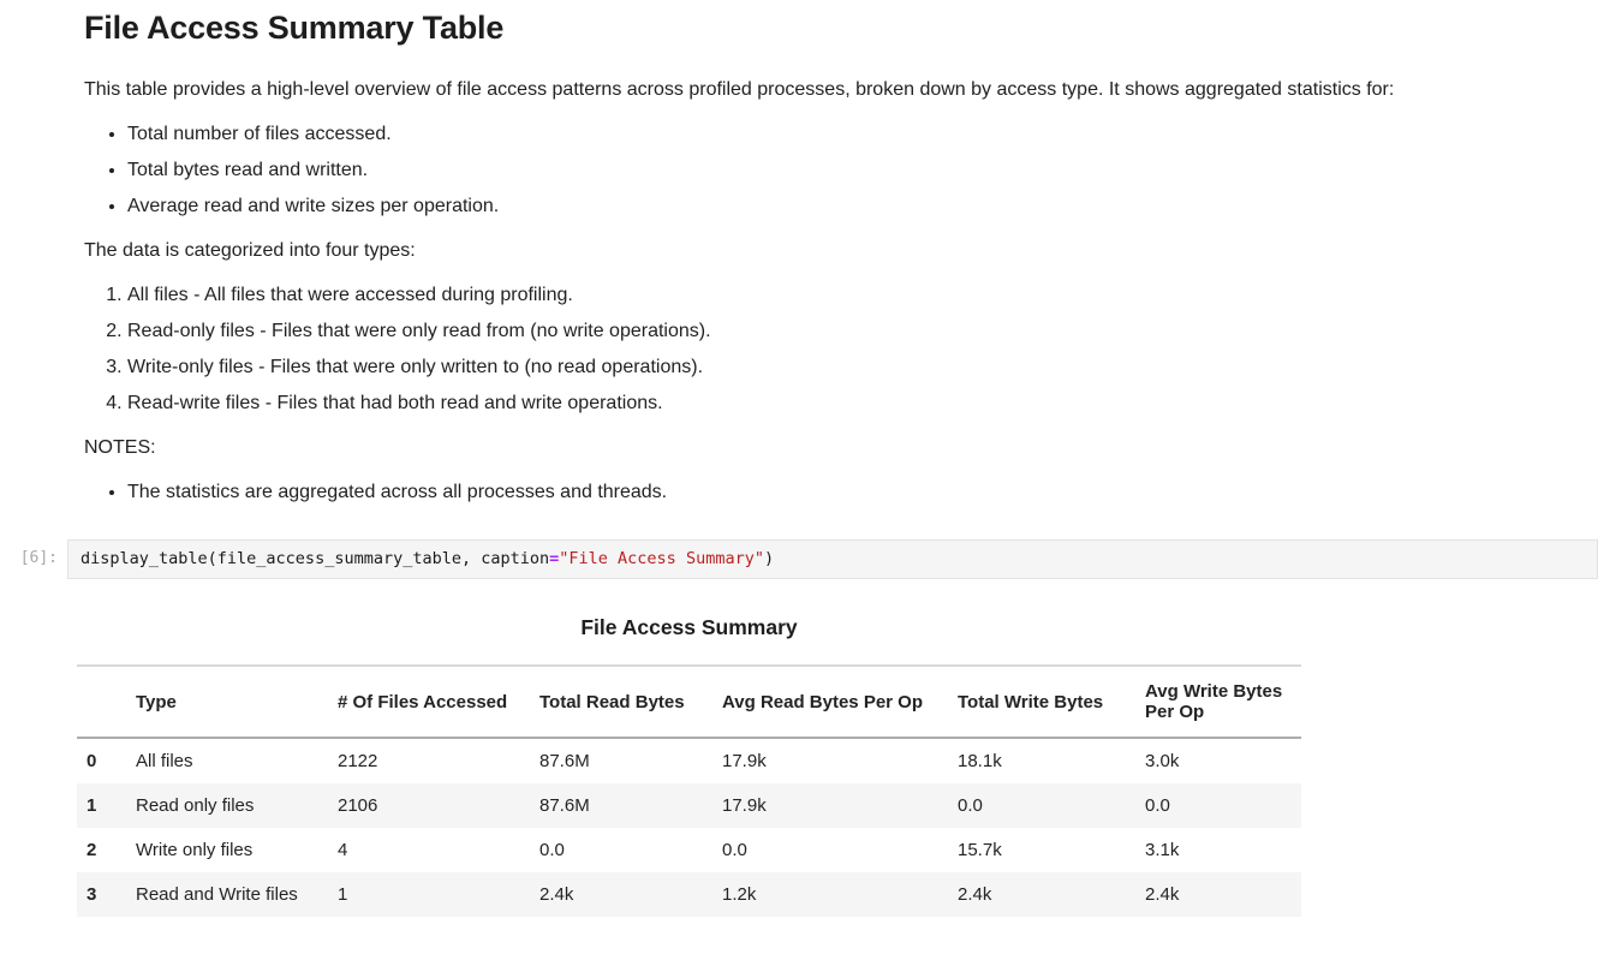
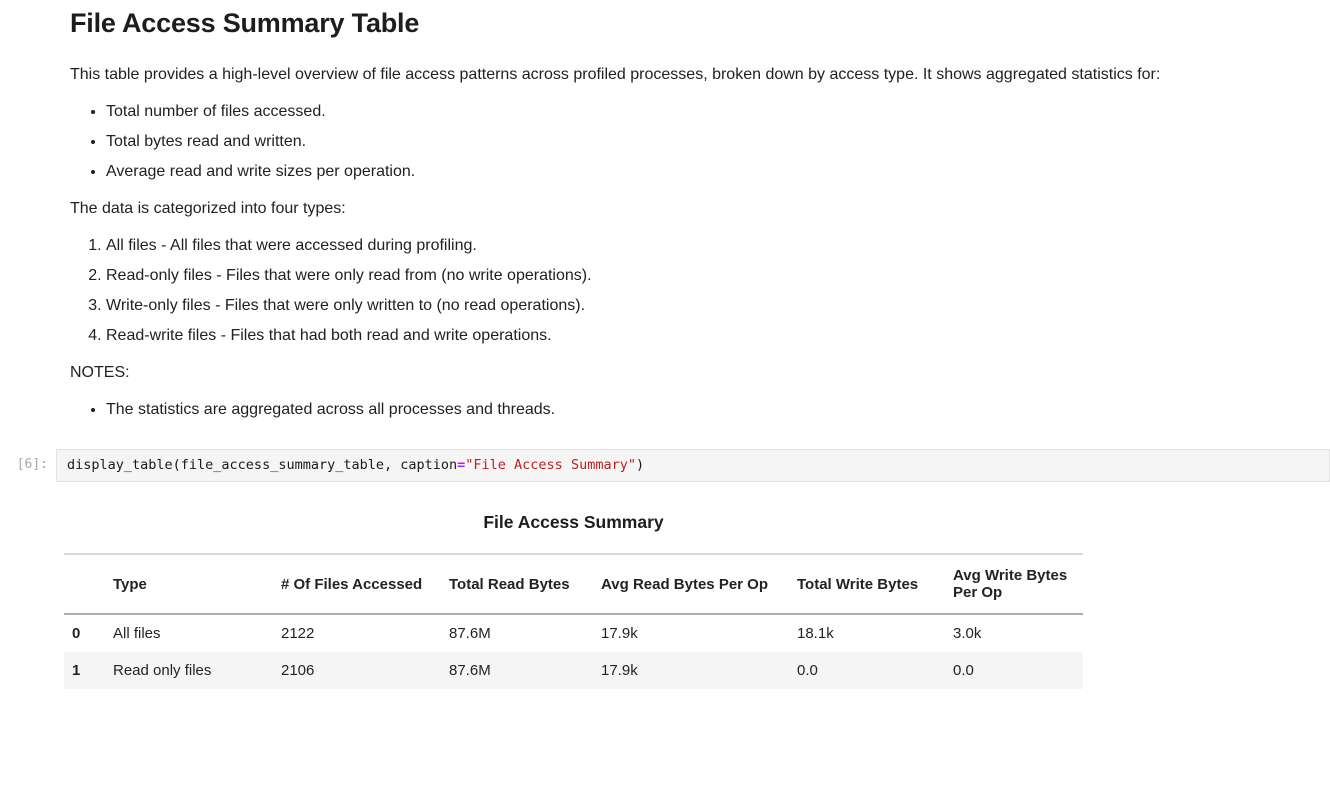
  File Access Summary Table
  This table provides a high-level overview of file access patterns across profiled processes, broken down by access type. It shows aggregated statistics for:
  Total number of files accessed.
  Total bytes read and written.
  Average read and write sizes per operation.
  The data is categorized into four types:
  All files - All files that were accessed during profiling.
  Read-only files - Files that were only read from (no write operations).
  Write-only files - Files that were only written to (no read operations).
  Read-write files - Files that had both read and write operations.
  NOTES:
  The statistics are aggregated across all processes and threads.
  [6]:
  display_table(file_access_summary_table, caption="File Access Summary")
  File Access Summary
  	Type	# Of Files Accessed	Total Read Bytes	Avg Read Bytes Per Op	Total Write Bytes	Avg Write Bytes Per Op
  0	All files	2122	87.6M	17.9k	18.1k	3.0k
  1	Read only files	2106	87.6M	17.9k	0.0	0.0
- 2	Write only files	4	0.0	0.0	15.7k	3.1k
- 3	Read and Write files	1	2.4k	1.2k	2.4k	2.4k
